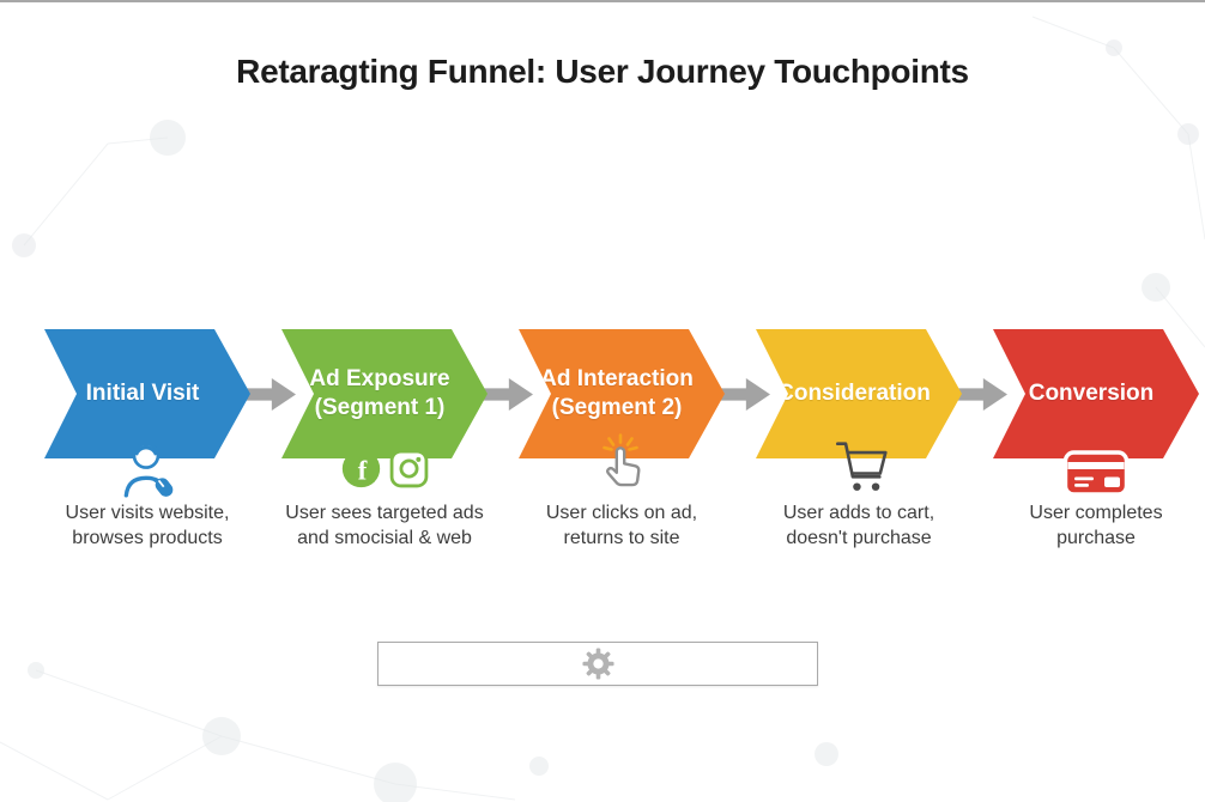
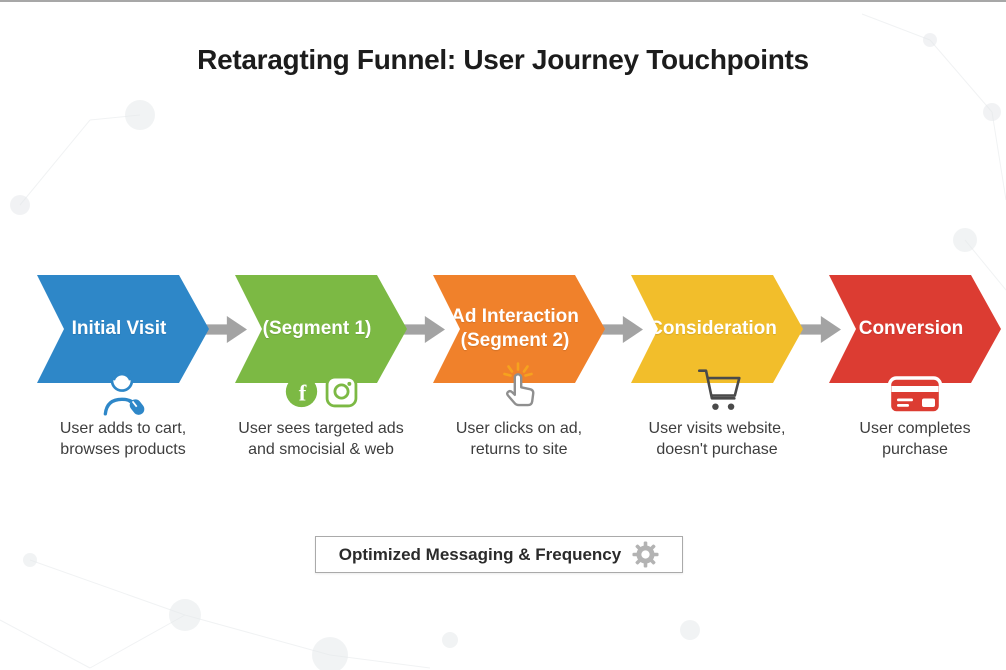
  Retaragting Funnel: User Journey Touchpoints
  Initial Visit
- Ad Exposure
  (Segment 1)
  Ad Interaction
  (Segment 2)
  onsideration
  Conversion
  f
- User visits website,
+ User adds to cart,
  browses products
  User sees targeted ads
  and smocisial & web
  User clicks on ad,
  returns to site
- User adds to cart,
+ User visits website,
  doesn't purchase
  User completes
  purchase
+ Optimized Messaging & Frequency
